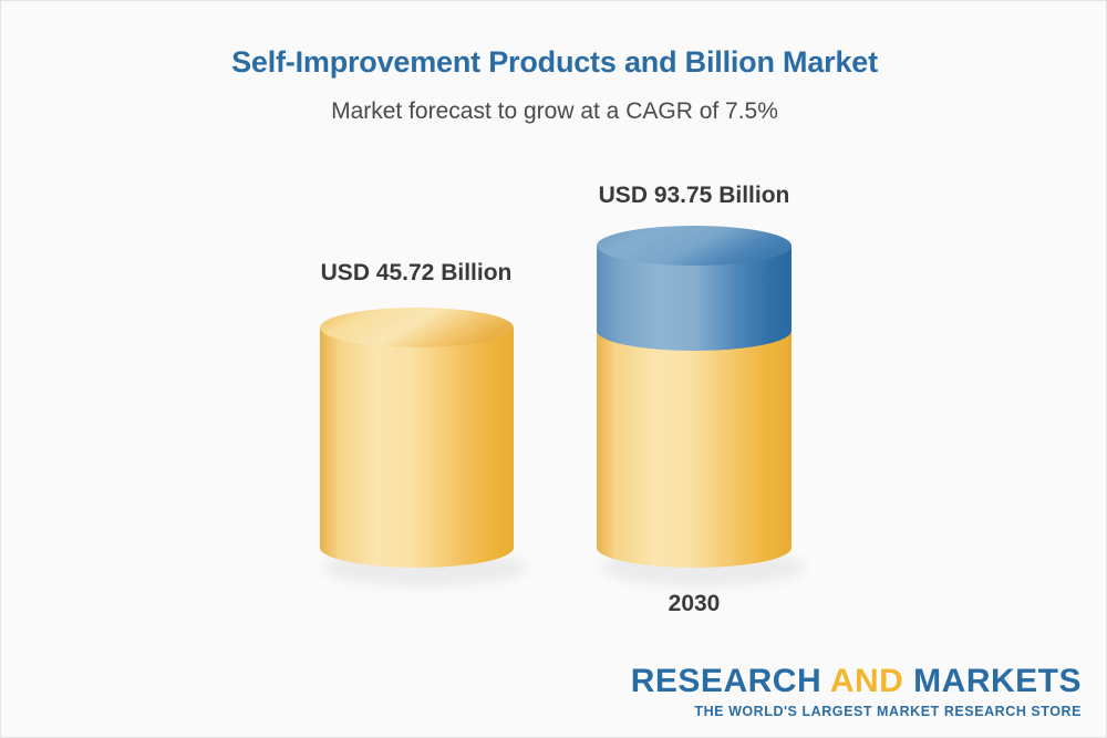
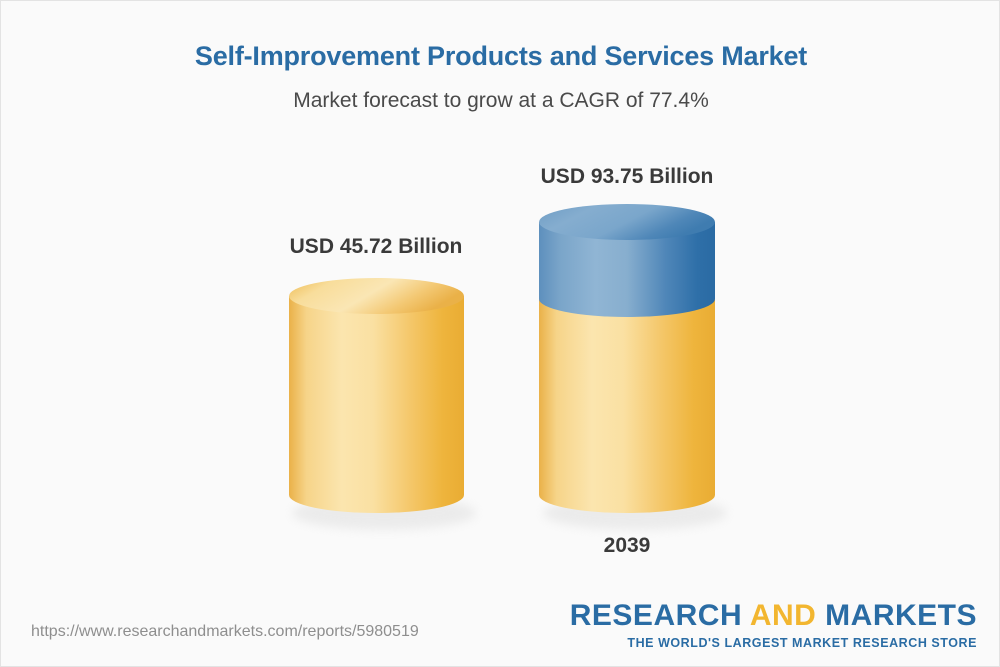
- Self-Improvement Products and Billion Market
+ Self-Improvement Products and Services Market
- Market forecast to grow at a CAGR of 7.5%
+ Market forecast to grow at a CAGR of 77.4%
  USD 45.72 Billion
  USD 93.75 Billion
- 2030
+ 2039
+ https://www.researchandmarkets.com/reports/5980519
  RESEARCH AND MARKETS
  THE WORLD'S LARGEST MARKET RESEARCH STORE
